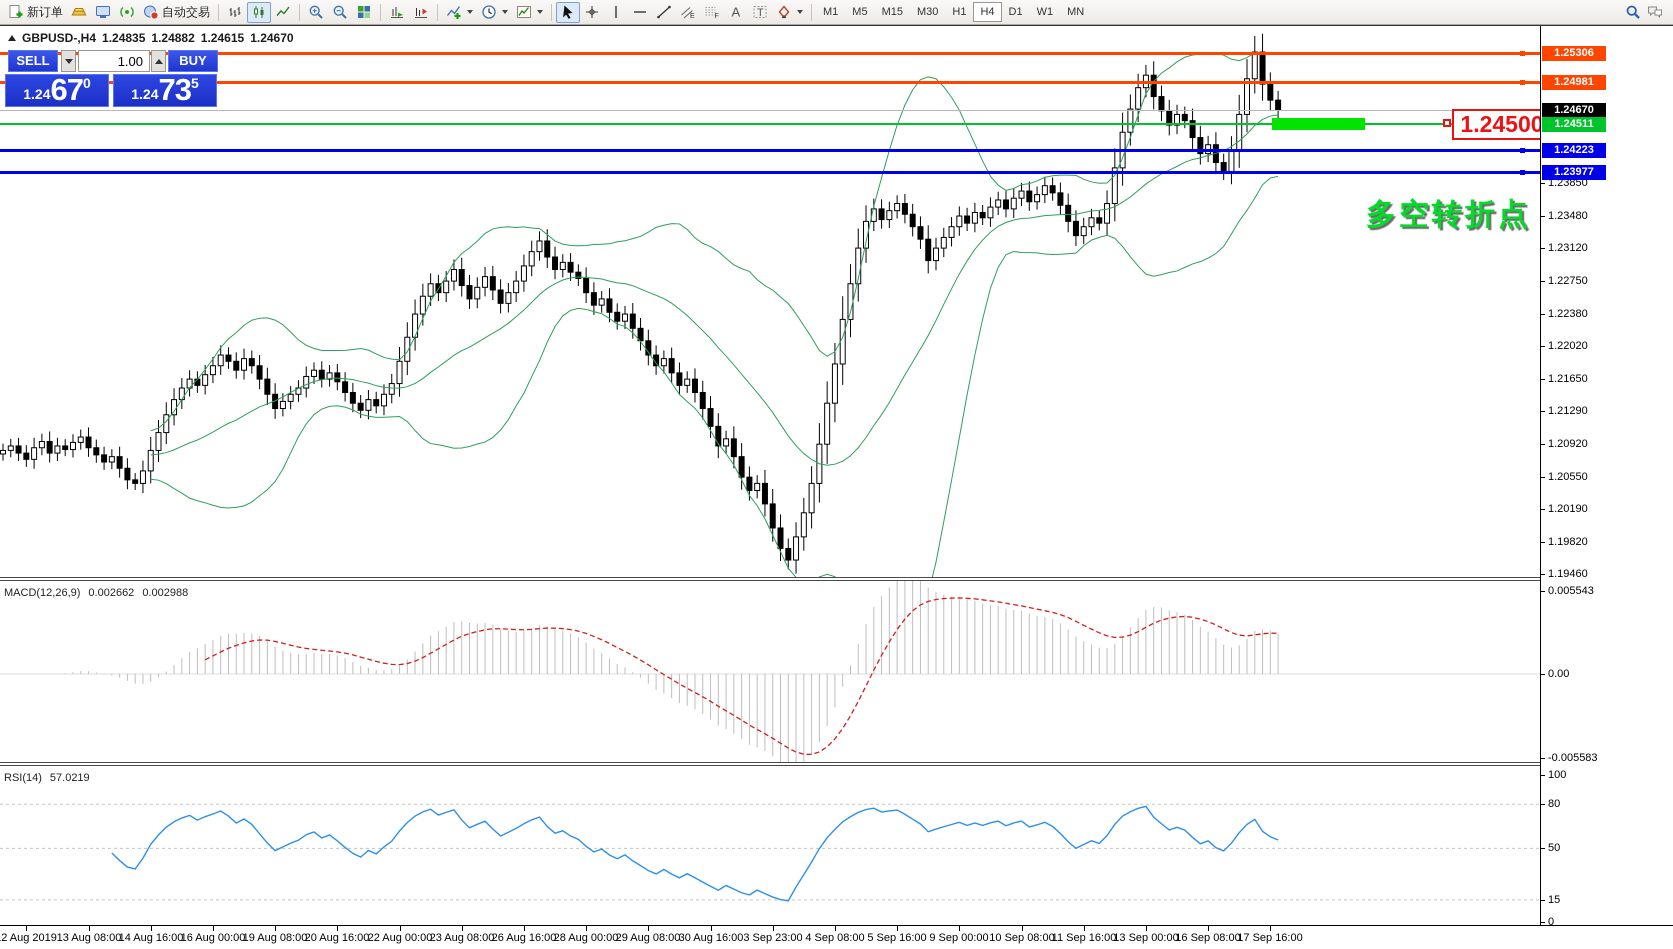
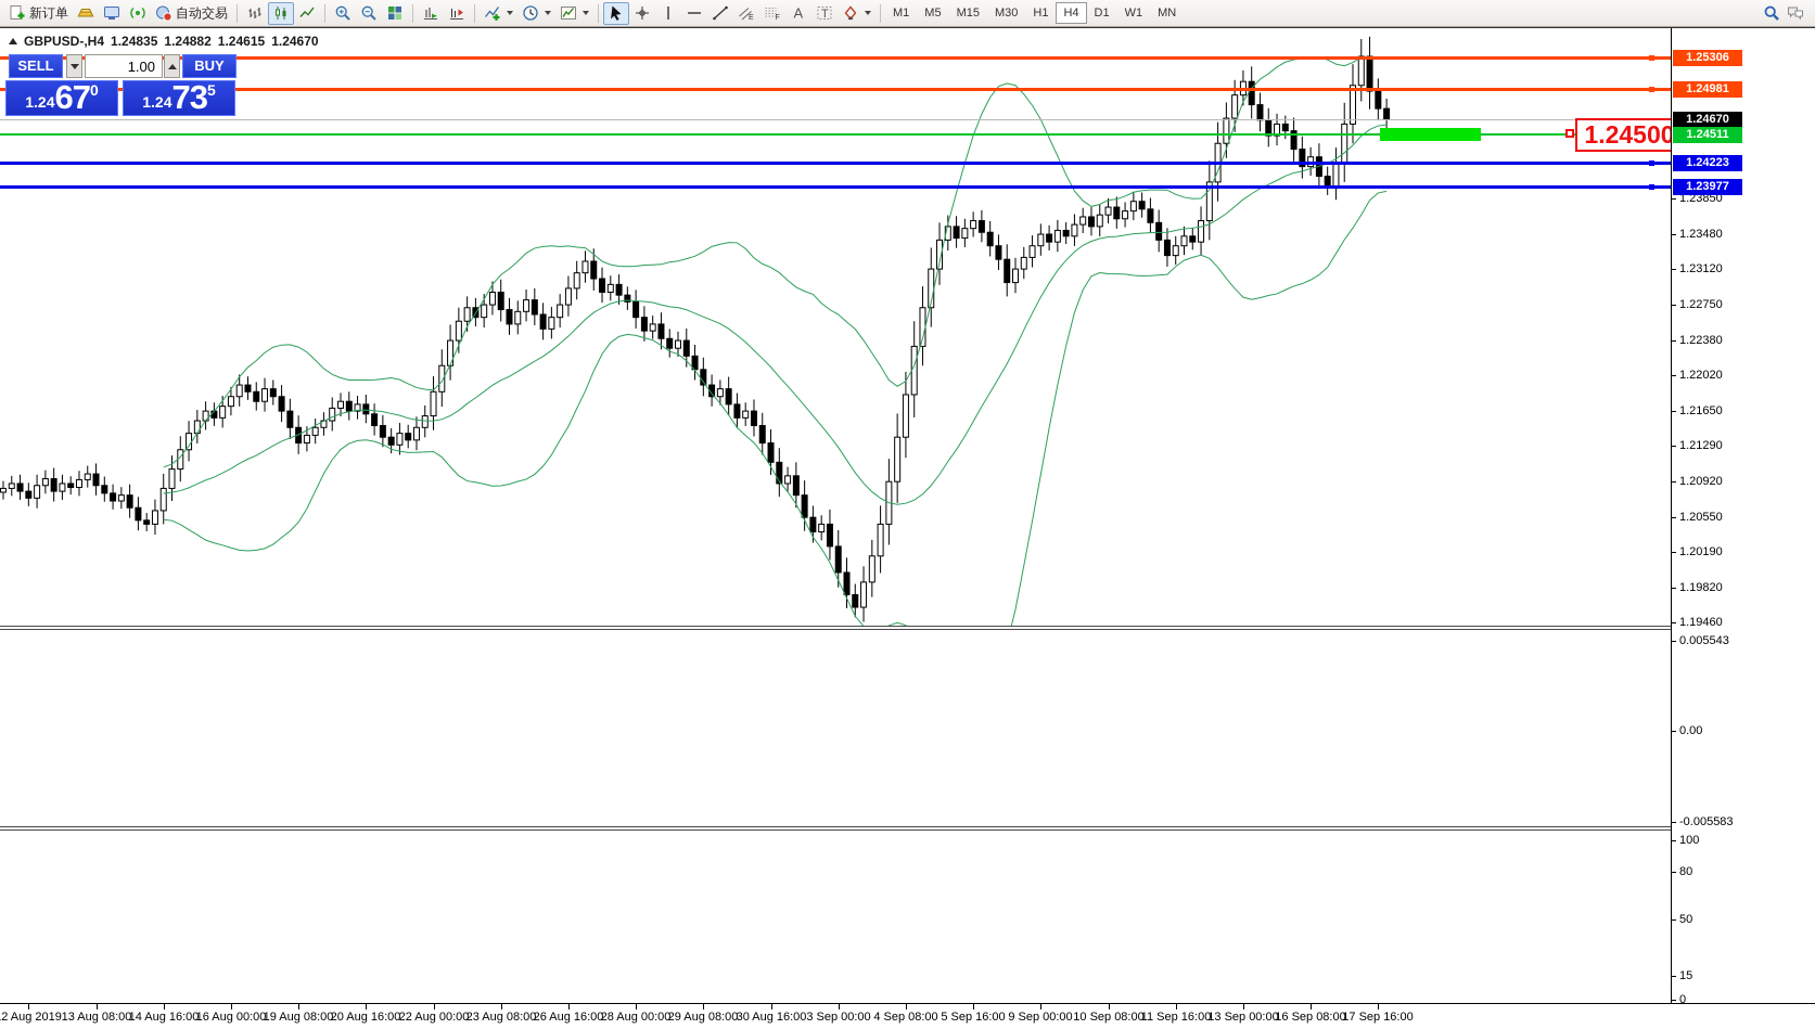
  新订单
  自动交易
  A
  T
  M1
  M5
  M15
  M30
  H1
  H4
  D1
  W1
  MN
  GBPUSD-,H4
  1.24835
  1.24882
  1.24615
  1.24670
  SELL
  1.00
  BUY
  1.24
  67
  0
  1.24
  73
  5
  1.24500
- 多空转折点
- MACD(12,26,9)
- 0.002662
- 0.002988
- RSI(14)
- 57.0219
  1.23850
  1.23480
  1.23120
  1.22750
  1.22380
  1.22020
  1.21650
  1.21290
  1.20920
  1.20550
  1.20190
  1.19820
  1.19460
  0.005543
  0.00
  -0.005583
  100
  80
  50
  15
  0
  1.25306
  1.24981
  1.24670
  1.24511
  1.24223
  1.23977
  2 Aug 2019
  13 Aug 08:00
  14 Aug 16:00
  16 Aug 00:00
  19 Aug 08:00
  20 Aug 16:00
  22 Aug 00:00
  23 Aug 08:00
  26 Aug 16:00
  28 Aug 00:00
  29 Aug 08:00
  30 Aug 16:00
- 3 Sep 23:00
+ 3 Sep 00:00
  4 Sep 08:00
  5 Sep 16:00
  9 Sep 00:00
  10 Sep 08:00
  11 Sep 16:00
  13 Sep 00:00
  16 Sep 08:00
  17 Sep 16:00
